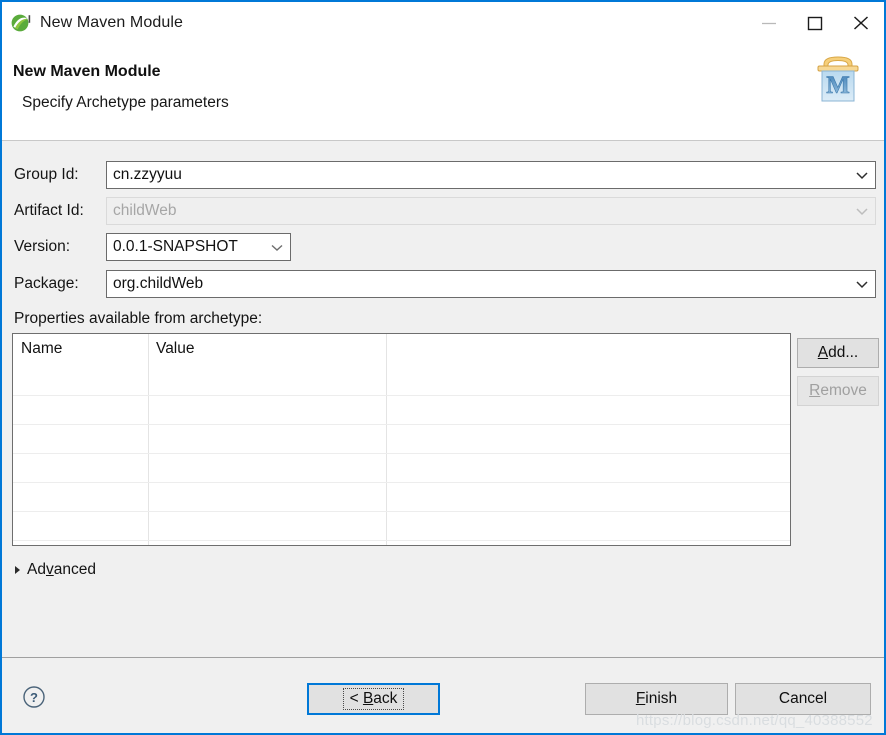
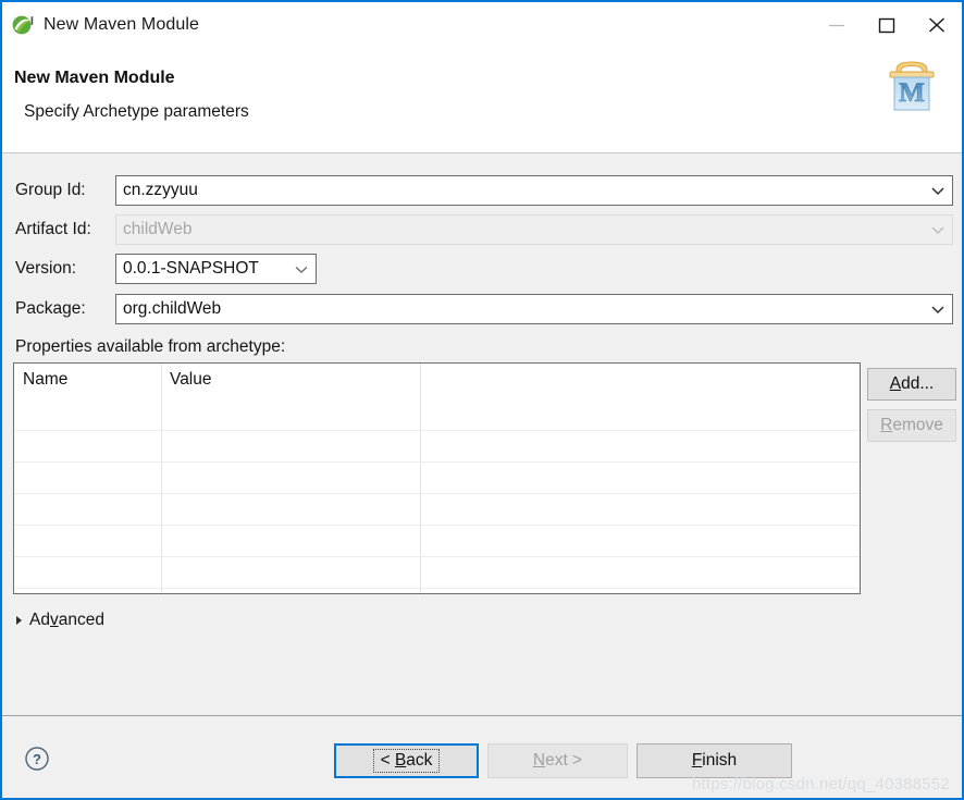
  New Maven Module
  New Maven Module
  Specify Archetype parameters
  M
  Group Id:
  cn.zzyyuu
  Artifact Id:
  childWeb
  Version:
  0.0.1-SNAPSHOT
  Package:
  org.childWeb
  Properties available from archetype:
  Name
  Value
  Add...
  Remove
  Advanced
  ?
  < Back
+ Next >
  Finish
- Cancel
  https://blog.csdn.net/qq_40388552
